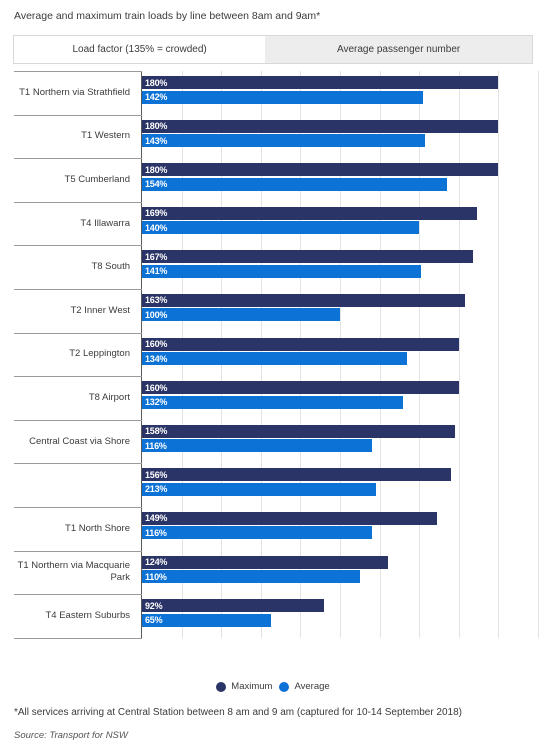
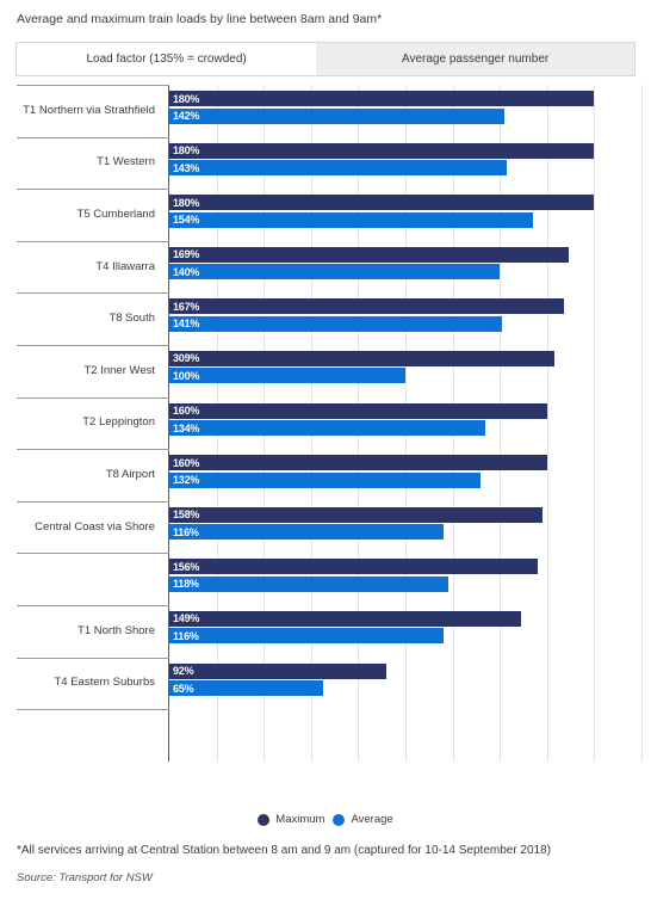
  Average and maximum train loads by line between 8am and 9am*
  Load factor (135% = crowded)
  Average passenger number
  T1 Northern via Strathfield
  180%
  142%
  T1 Western
  180%
  143%
  T5 Cumberland
  180%
  154%
  T4 Illawarra
  169%
  140%
  T8 South
  167%
  141%
  T2 Inner West
- 163%
+ 309%
  100%
  T2 Leppington
  160%
  134%
  T8 Airport
  160%
  132%
  Central Coast via Shore
  158%
  116%
  156%
- 213%
+ 118%
  T1 North Shore
  149%
  116%
- T1 Northern via Macquarie Park
- 124%
- 110%
  T4 Eastern Suburbs
  92%
  65%
  Maximum
  Average
  *All services arriving at Central Station between 8 am and 9 am (captured for 10-14 September 2018)
  Source: Transport for NSW
